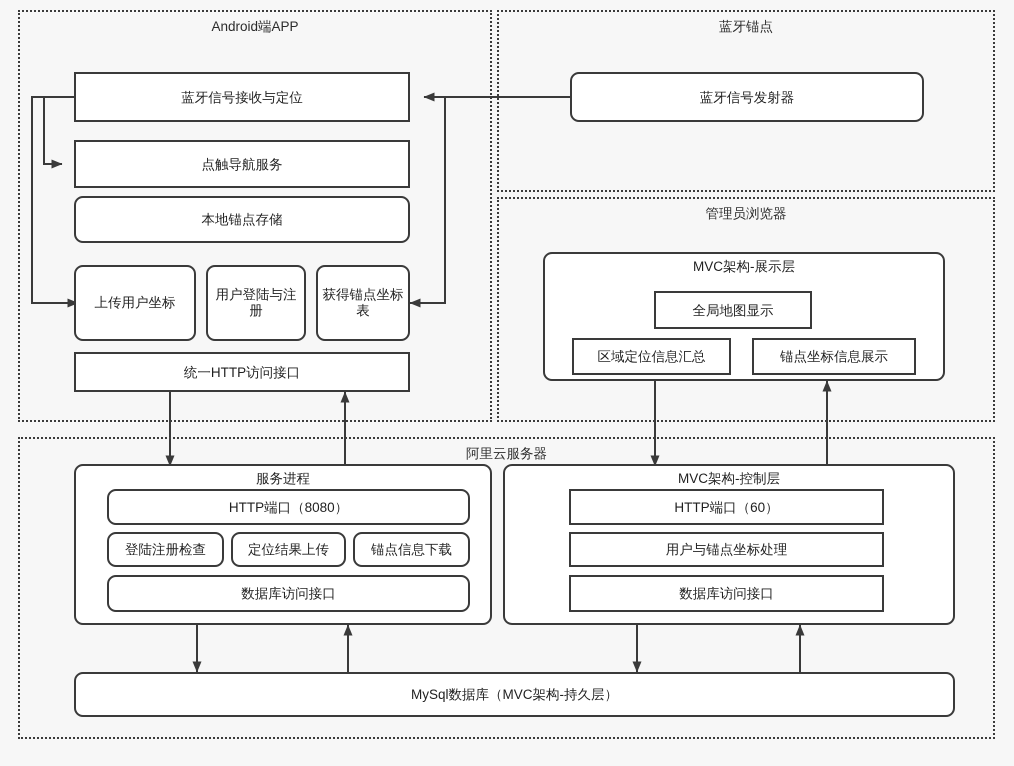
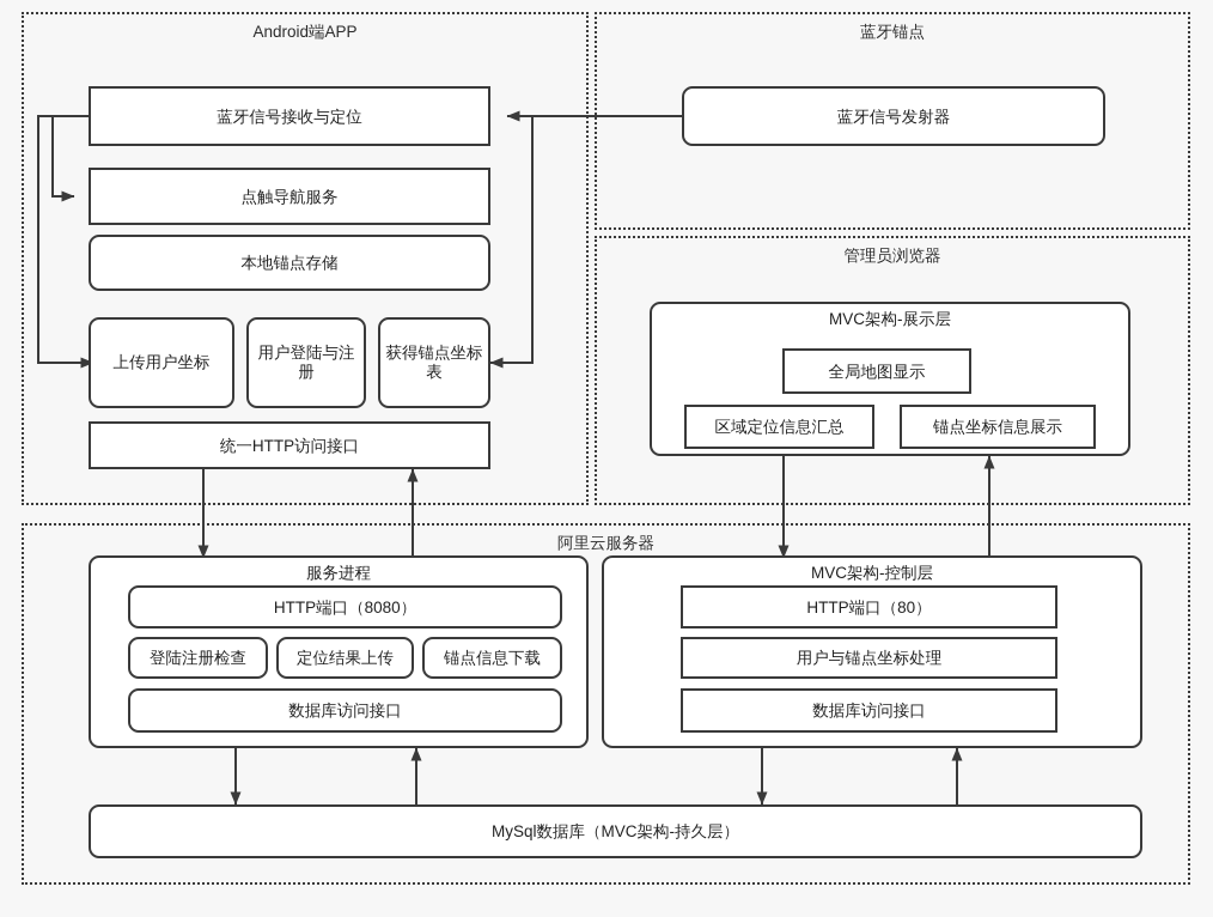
  Android端APP
  蓝牙信号接收与定位
  点触导航服务
  本地锚点存储
  上传用户坐标
  用户登陆与注册
  获得锚点坐标表
  统一HTTP访问接口
  蓝牙锚点
  蓝牙信号发射器
  管理员浏览器
  MVC架构-展示层
  全局地图显示
  区域定位信息汇总
  锚点坐标信息展示
  阿里云服务器
  服务进程
  HTTP端口（8080）
  登陆注册检查
  定位结果上传
  锚点信息下载
  数据库访问接口
  MVC架构-控制层
- HTTP端口（60）
+ HTTP端口（80）
  用户与锚点坐标处理
  数据库访问接口
  MySql数据库（MVC架构-持久层）
